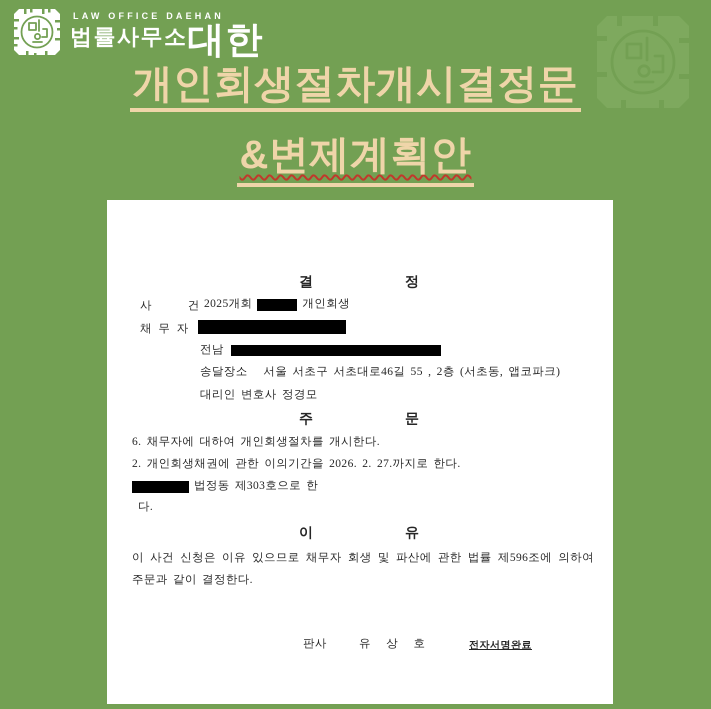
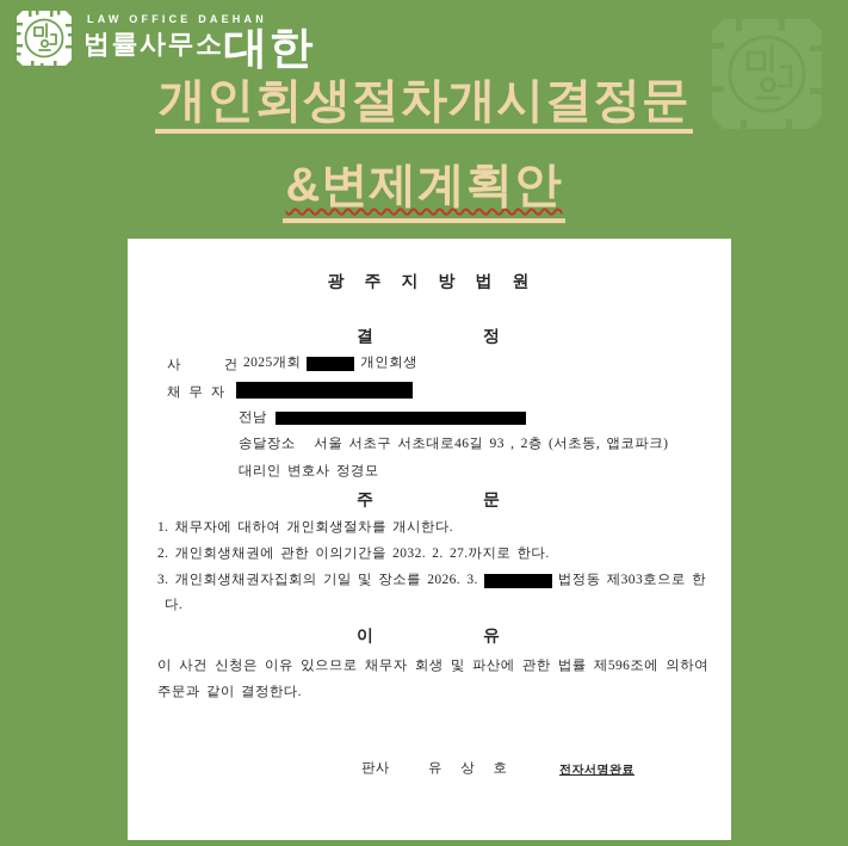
  LAW OFFICE DAEHAN
  법률사무소
  대한
  개인회생절차개시결정문
  &변제계획안
+ 광 주 지 방 법 원
  결 정
  사 건
  2025개회
  개인회생
  채 무 자
  전남
- 송달장소 서울 서초구 서초대로46길 55 , 2층 (서초동, 앱코파크)
+ 송달장소 서울 서초구 서초대로46길 93 , 2층 (서초동, 앱코파크)
  대리인 변호사 정경모
  주 문
- 6. 채무자에 대하여 개인회생절차를 개시한다.
+ 1. 채무자에 대하여 개인회생절차를 개시한다.
- 2. 개인회생채권에 관한 이의기간을 2026. 2. 27.까지로 한다.
+ 2. 개인회생채권에 관한 이의기간을 2032. 2. 27.까지로 한다.
+ 3. 개인회생채권자집회의 기일 및 장소를 2026. 3.
  법정동 제303호으로 한
  다.
  이 유
  이 사건 신청은 이유 있으므로 채무자 회생 및 파산에 관한 법률 제596조에 의하여 주문과 같이 결정한다.
  판사
  유 상 호
  전자서명완료
